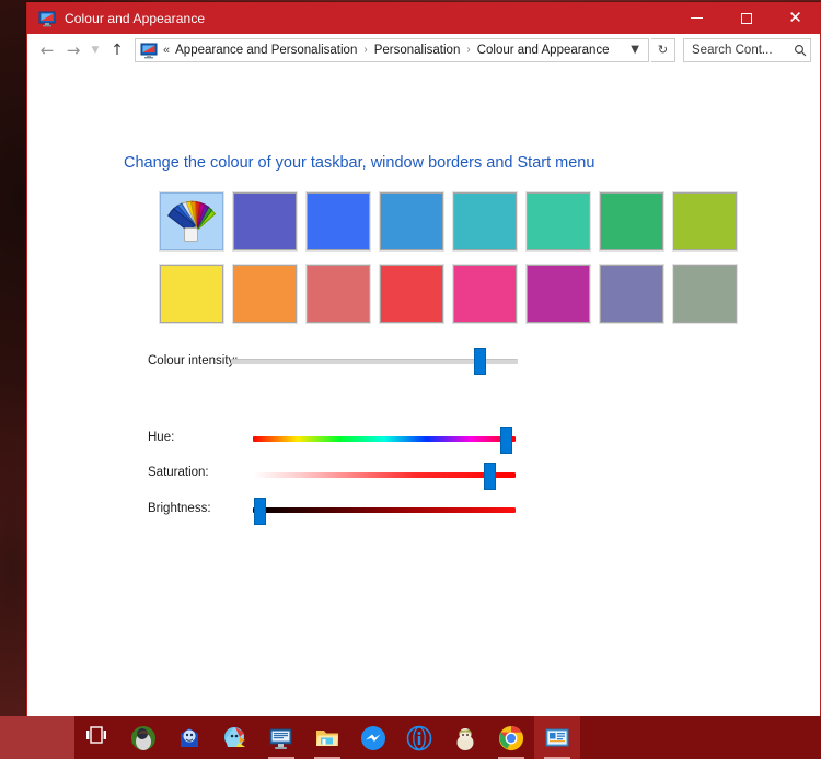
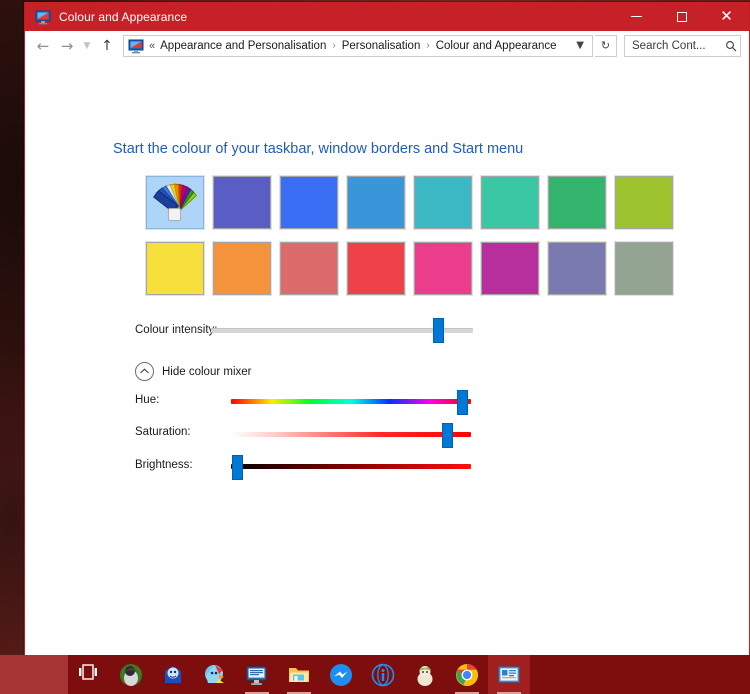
  Colour and Appearance
  ✕
  ←
  →
  ▼
  ↑
  «
  Appearance and Personalisation
  ›
  Personalisation
  ›
  Colour and Appearance
  ▼
  ↻
  Search Cont...
- Change the colour of your taskbar, window borders and Start menu
+ Start the colour of your taskbar, window borders and Start menu
  Colour intensit
+ Hide colour mixer
  Hue:
  Saturation:
  Brightness:
